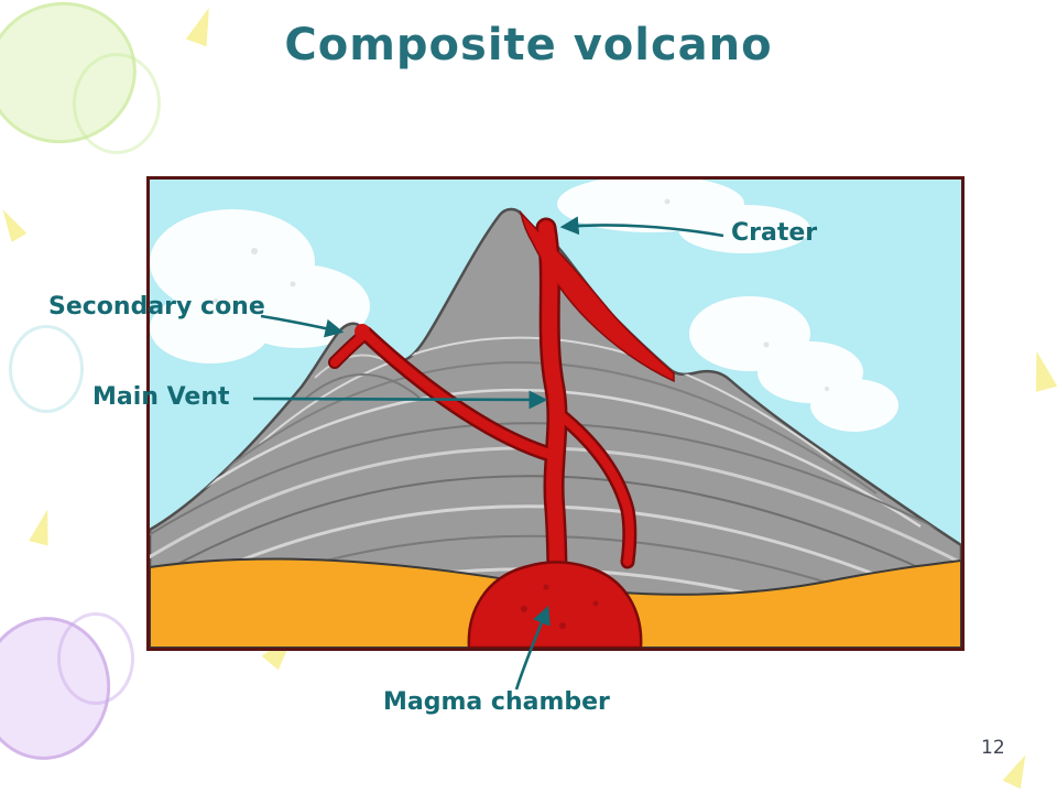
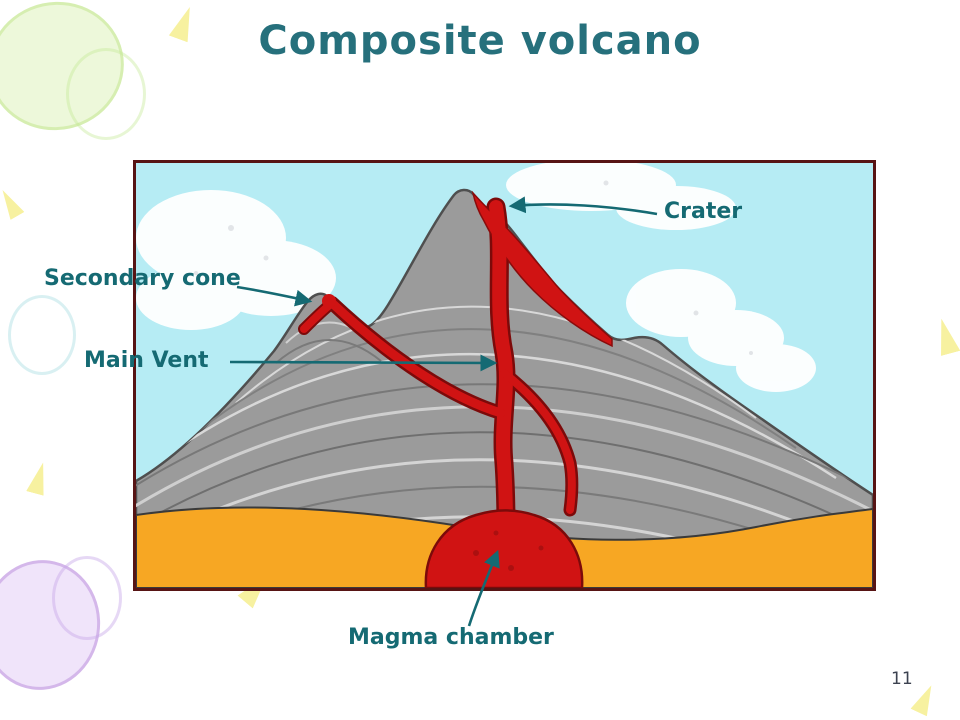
  Composite volcano
  Crater
  Secondary cone
  Main Vent
  Magma chamber
- 12
+ 11
